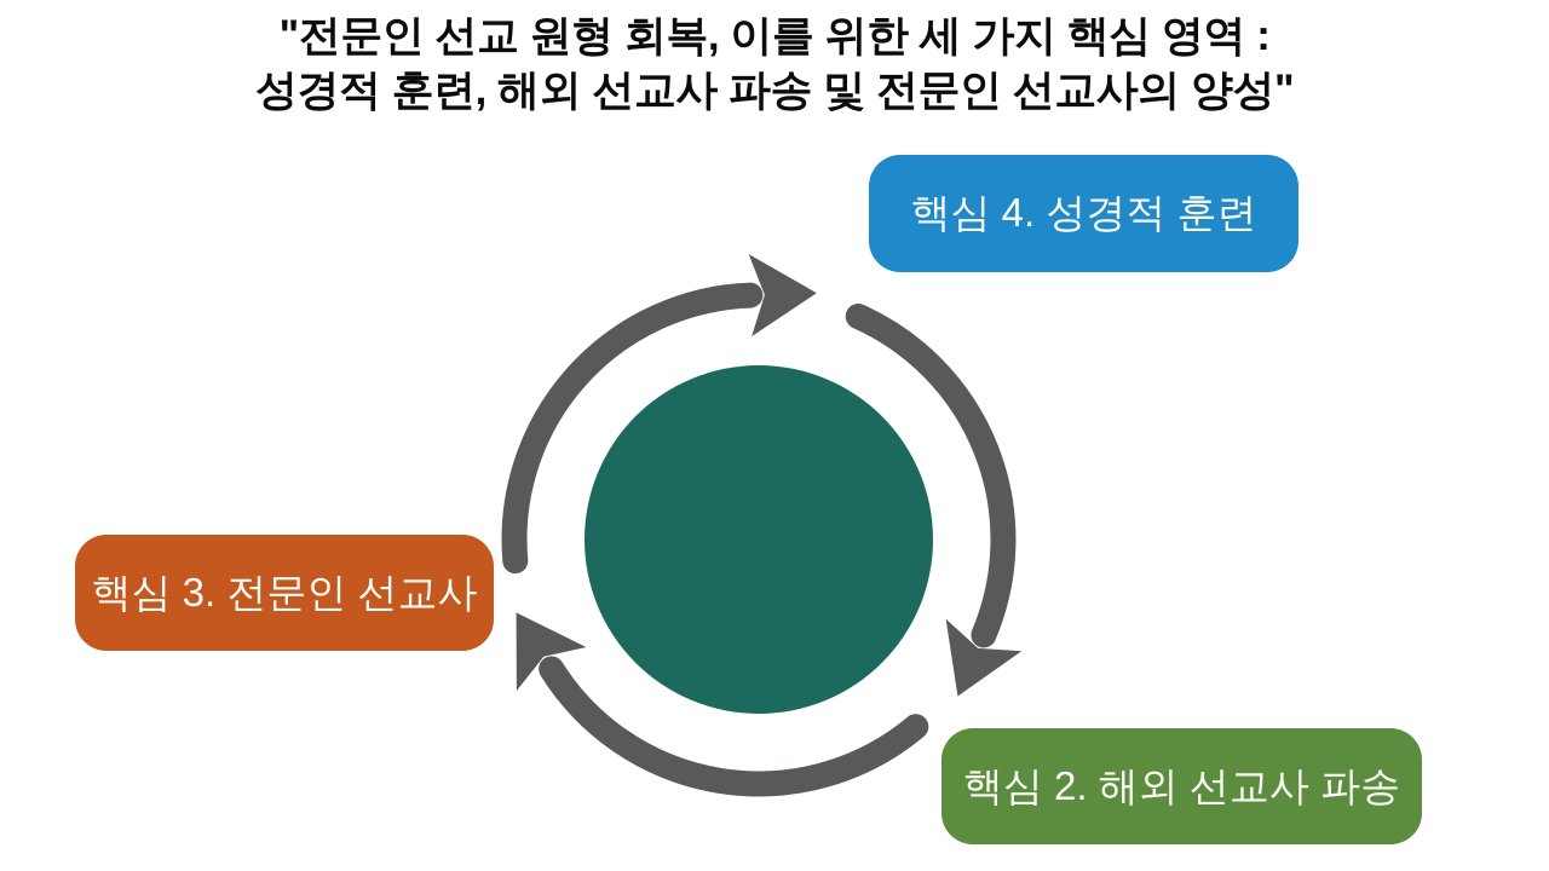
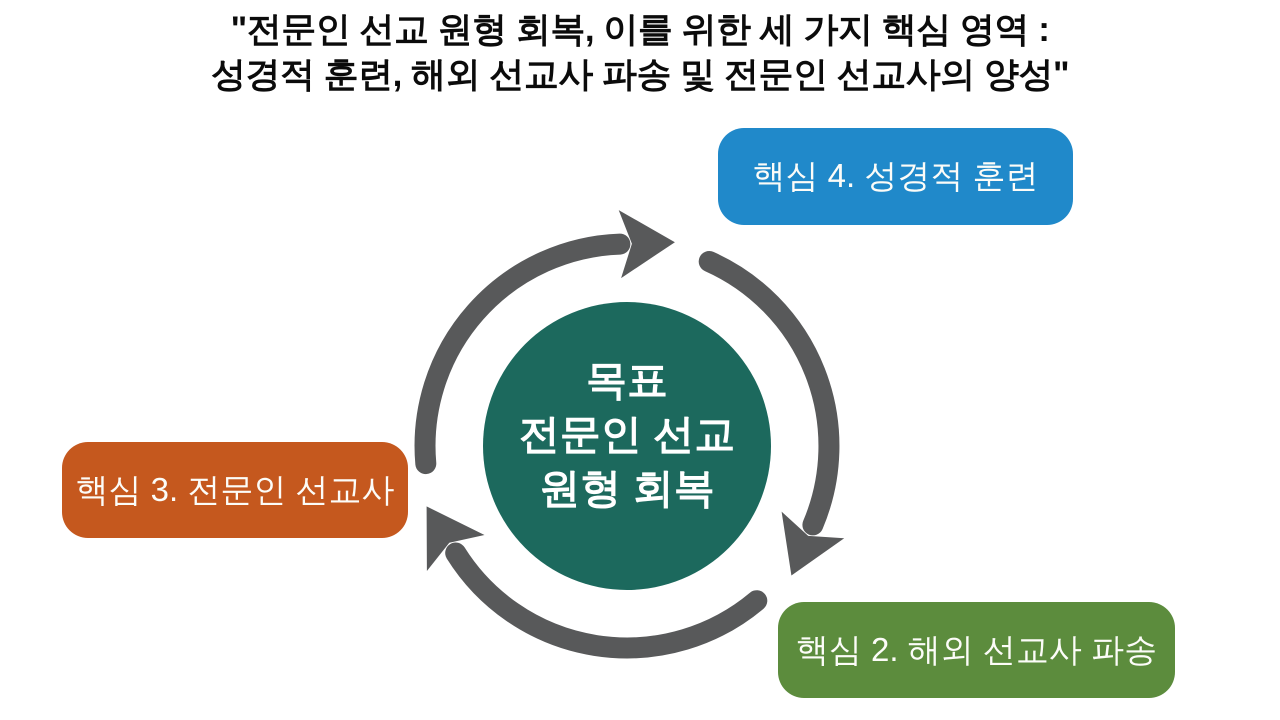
  "전문인 선교 원형 회복, 이를 위한 세 가지 핵심 영역 :
  성경적 훈련, 해외 선교사 파송 및 전문인 선교사의 양성"
+ 목표
+ 전문인 선교
+ 원형 회복
  핵심 4. 성경적 훈련
  핵심 2. 해외 선교사 파송
  핵심 3. 전문인 선교사
